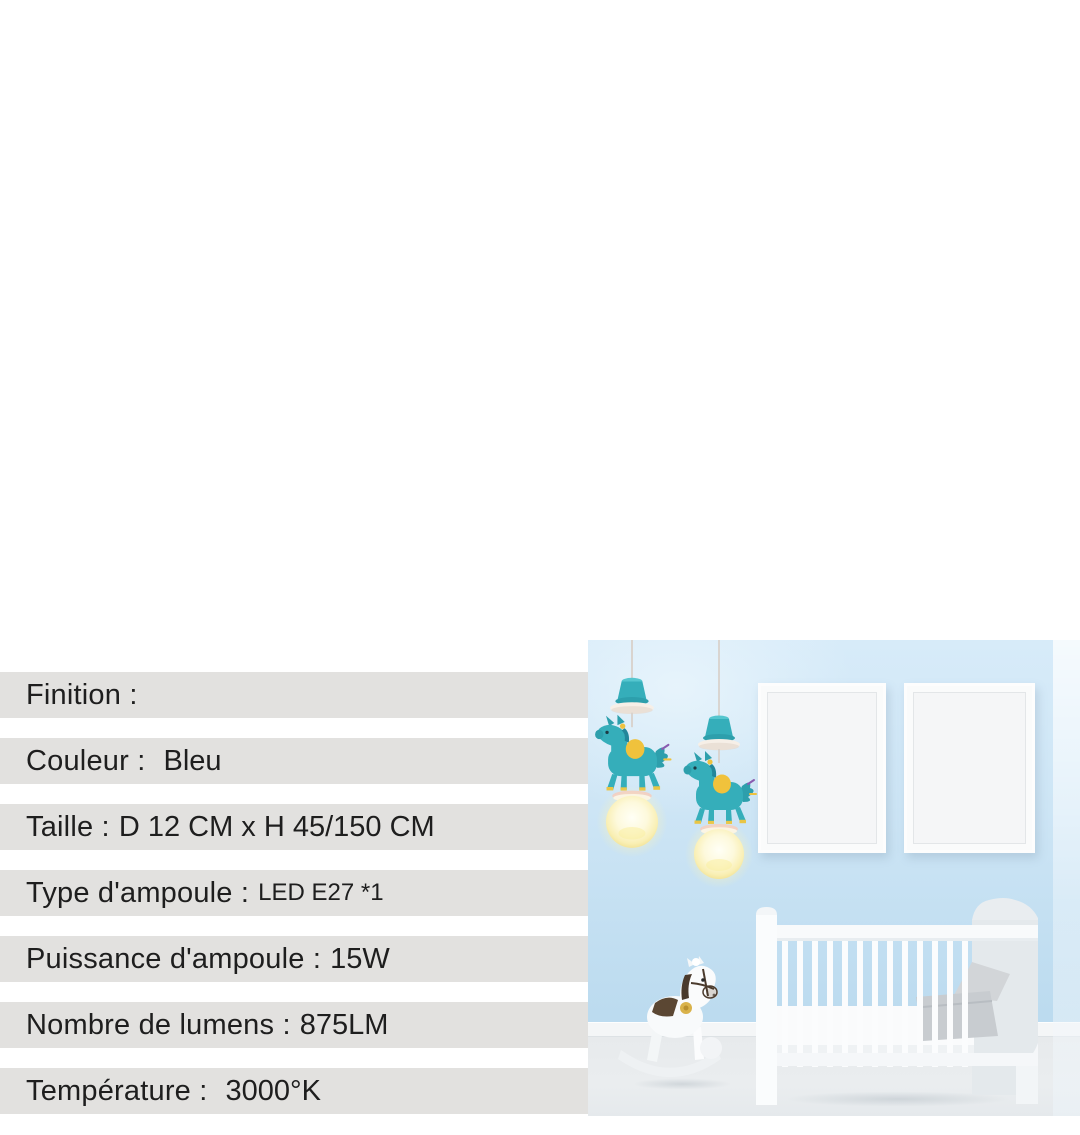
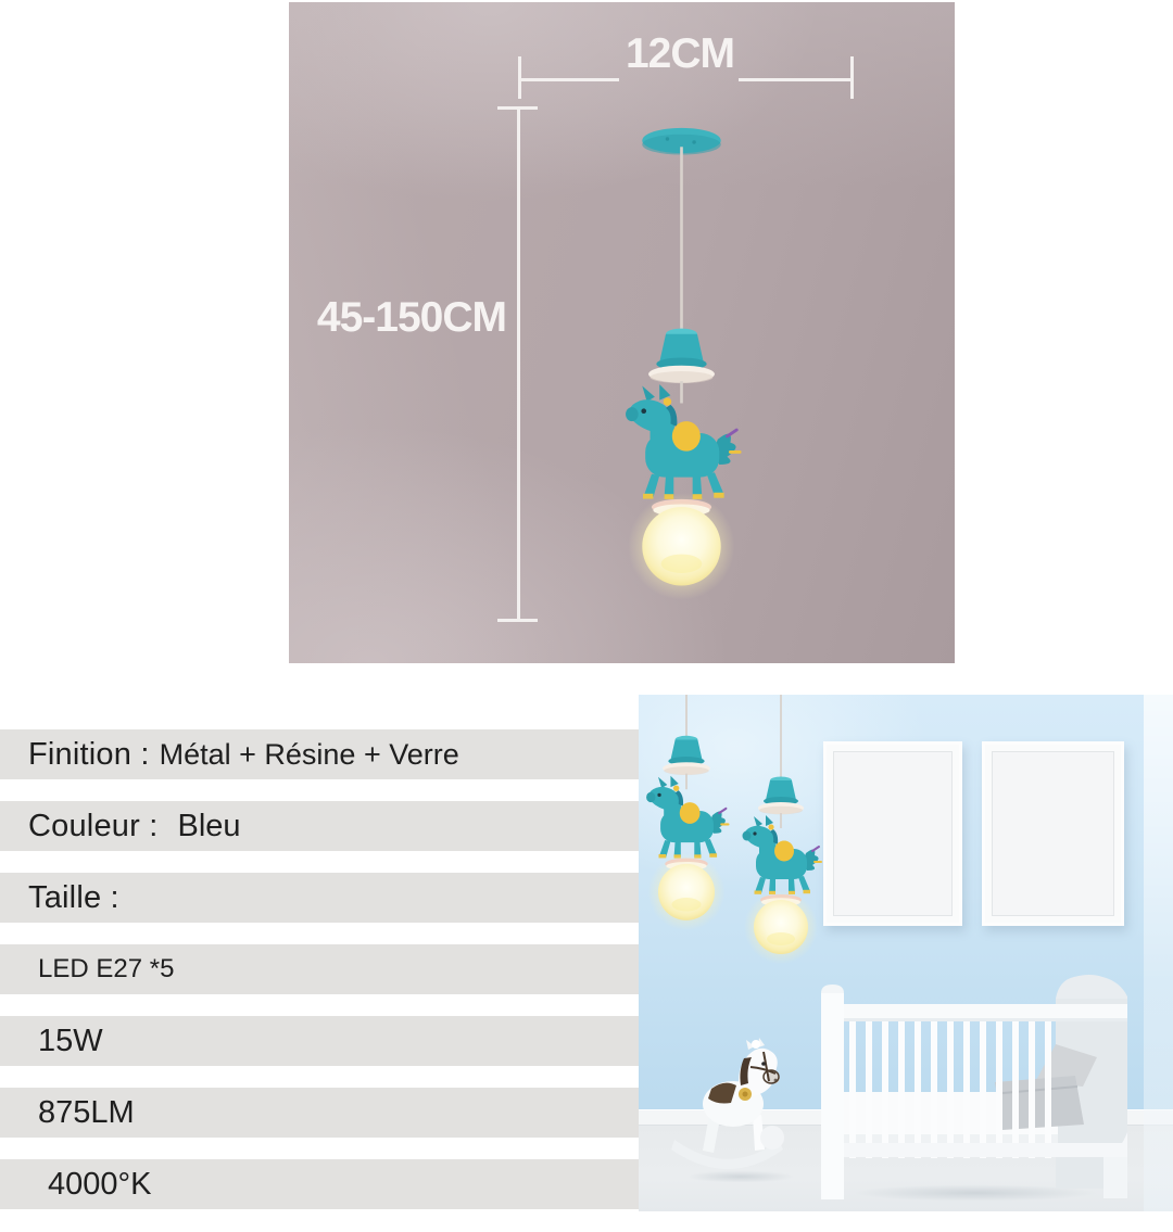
+ 12CM
+ 45-150CM
  Finition :
+ Métal + Résine + Verre
  Couleur :
  Bleu
  Taille :
- D 12 CM x H 45/150 CM
- Type d'ampoule :
- LED E27 *1
+ LED E27 *5
- Puissance d'ampoule :
  15W
- Nombre de lumens :
  875LM
- Température :
- 3000°K
+ 4000°K
